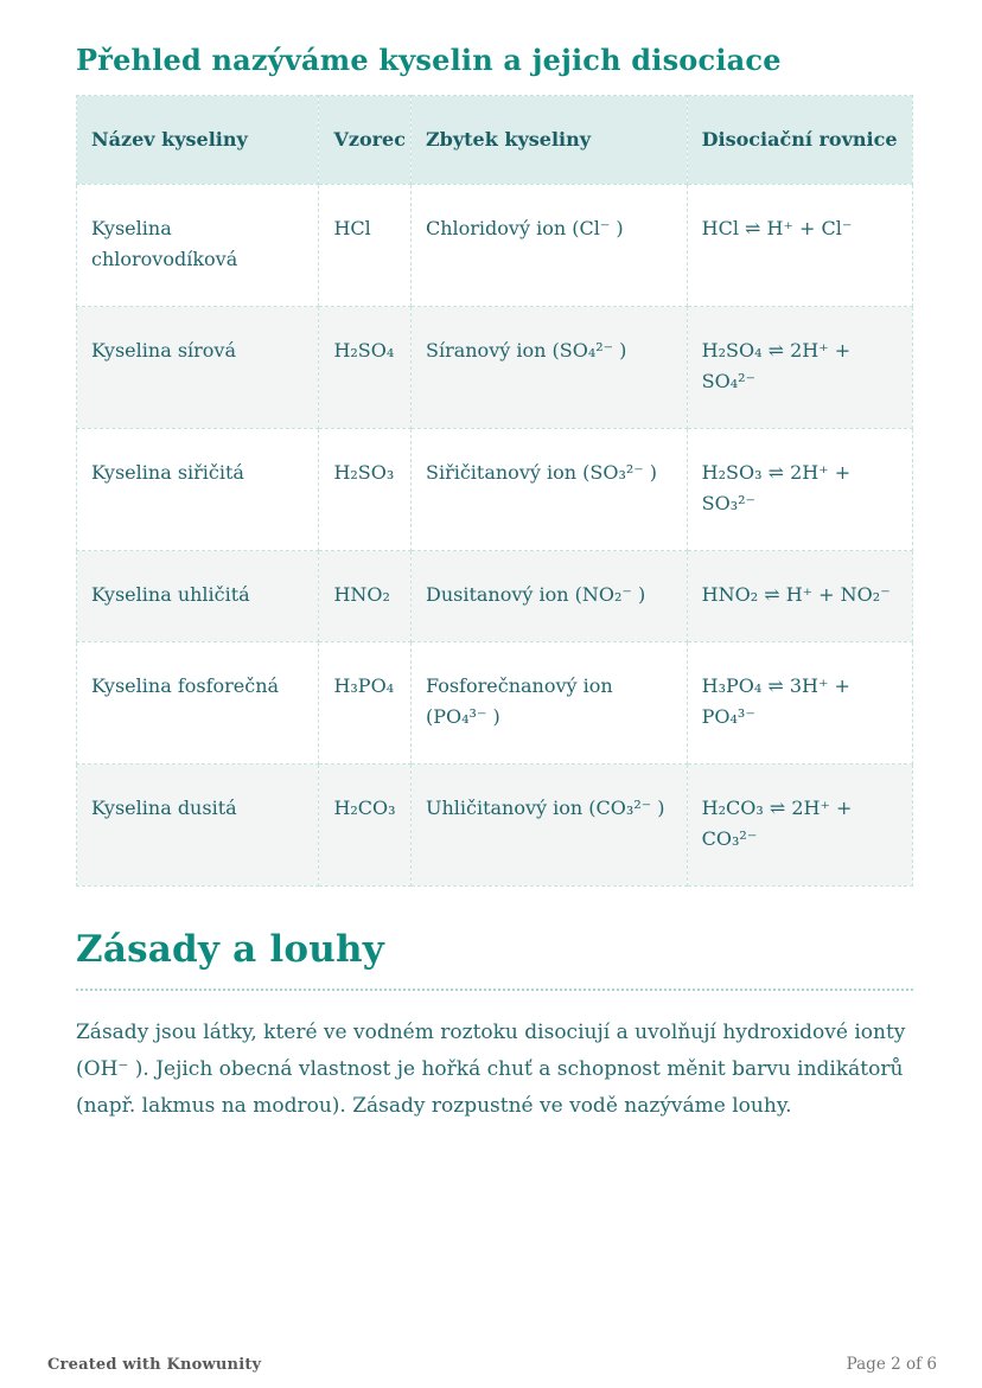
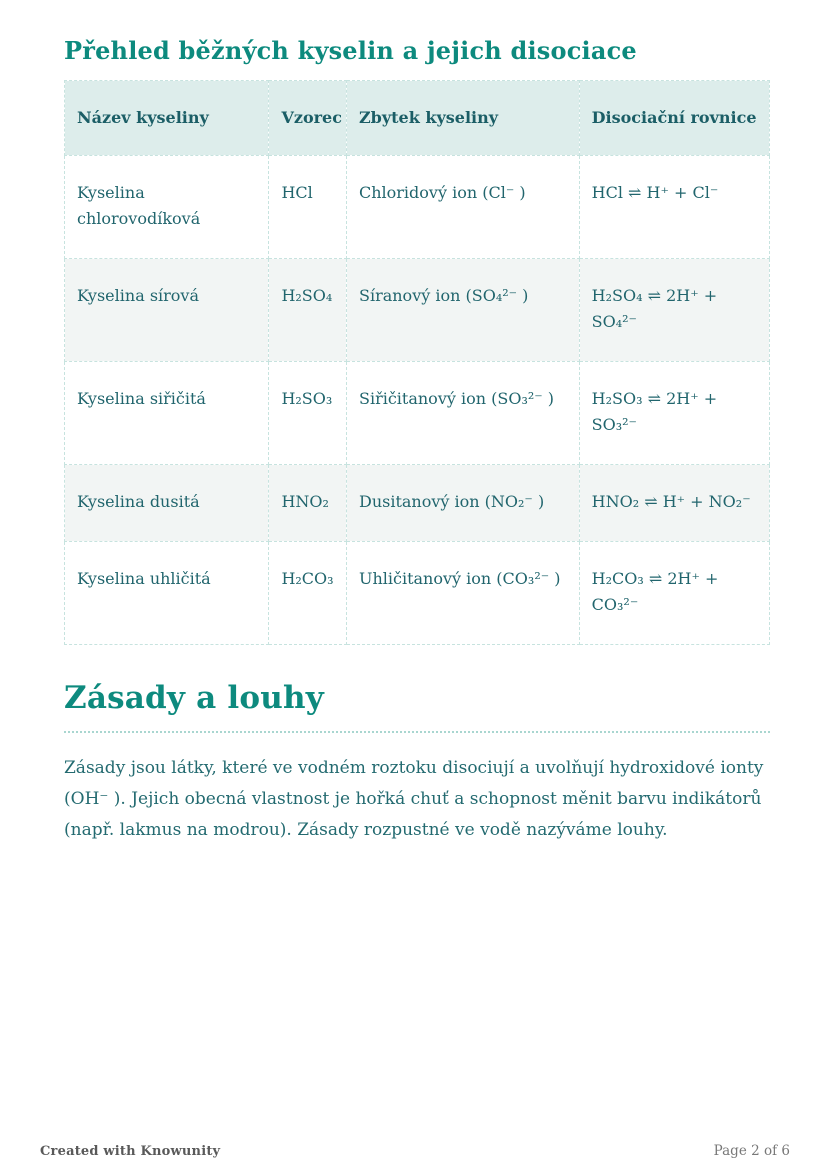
- Přehled nazýváme kyselin a jejich disociace
+ Přehled běžných kyselin a jejich disociace
  Název kyseliny	Vzorec	Zbytek kyseliny	Disociační rovnice
  Kyselina chlorovodíková	HCl	Chloridový ion (Cl⁻ )	HCl ⇌ H⁺ + Cl⁻
  Kyselina sírová	H₂SO₄	Síranový ion (SO₄²⁻ )	H₂SO₄ ⇌ 2H⁺ + SO₄²⁻
  Kyselina siřičitá	H₂SO₃	Siřičitanový ion (SO₃²⁻ )	H₂SO₃ ⇌ 2H⁺ + SO₃²⁻
- Kyselina uhličitá	HNO₂	Dusitanový ion (NO₂⁻ )	HNO₂ ⇌ H⁺ + NO₂⁻
+ Kyselina dusitá	HNO₂	Dusitanový ion (NO₂⁻ )	HNO₂ ⇌ H⁺ + NO₂⁻
- Kyselina fosforečná	H₃PO₄	Fosforečnanový ion (PO₄³⁻ )	H₃PO₄ ⇌ 3H⁺ + PO₄³⁻
- Kyselina dusitá	H₂CO₃	Uhličitanový ion (CO₃²⁻ )	H₂CO₃ ⇌ 2H⁺ + CO₃²⁻
+ Kyselina uhličitá	H₂CO₃	Uhličitanový ion (CO₃²⁻ )	H₂CO₃ ⇌ 2H⁺ + CO₃²⁻
  Zásady a louhy
  Zásady jsou látky, které ve vodném roztoku disociují a uvolňují hydroxidové ionty (OH⁻ ). Jejich obecná vlastnost je hořká chuť a schopnost měnit barvu indikátorů (např. lakmus na modrou). Zásady rozpustné ve vodě nazýváme louhy.
  Created with Knowunity
  Page 2 of 6
